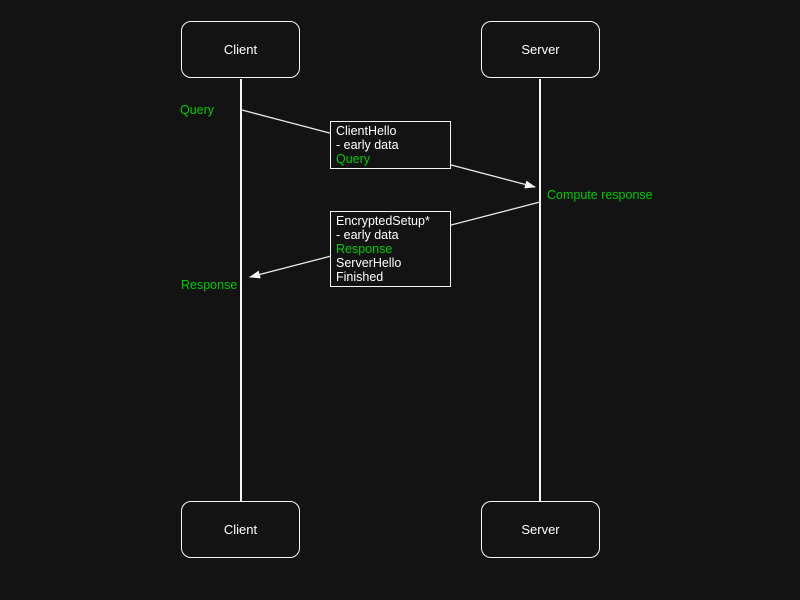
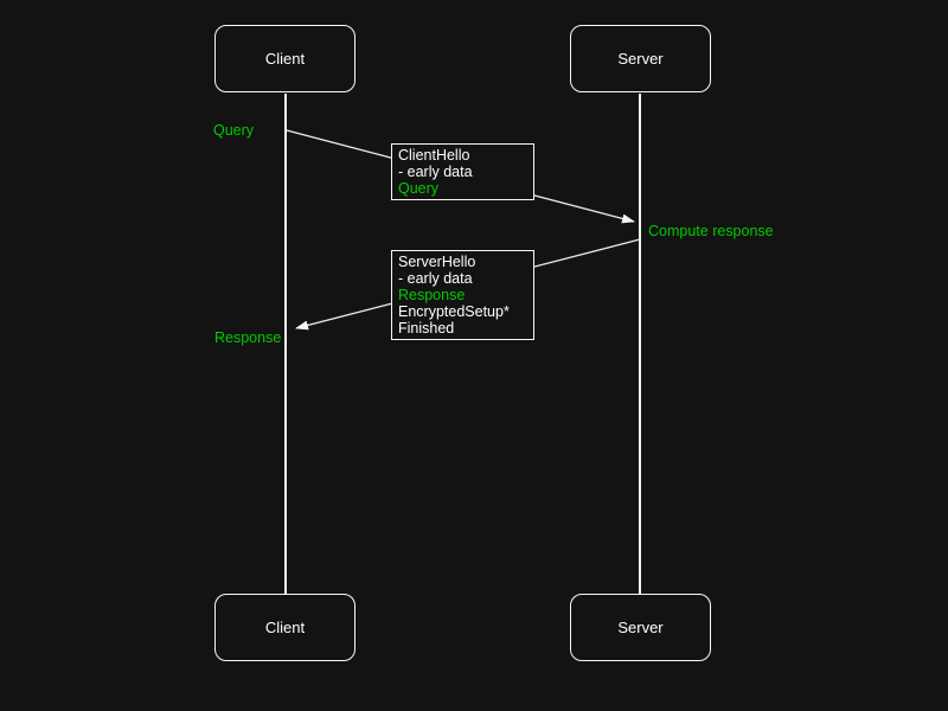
  Client
  Server
  Client
  Server
  Query
  ClientHello
  - early data
  Query
  Compute response
- EncryptedSetup*
+ ServerHello
  - early data
  Response
- ServerHello
+ EncryptedSetup*
  Finished
  Response
